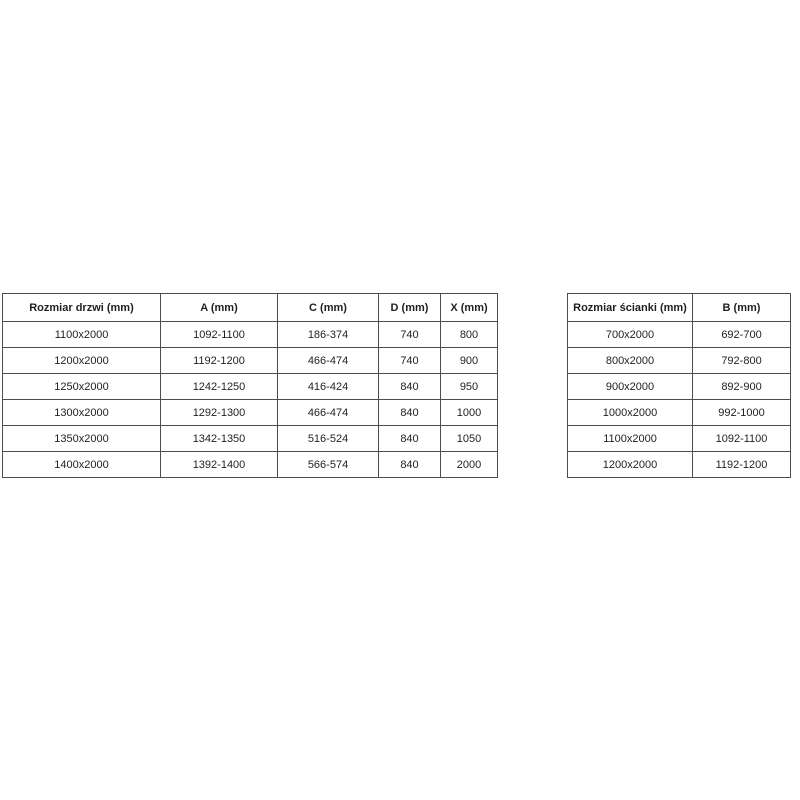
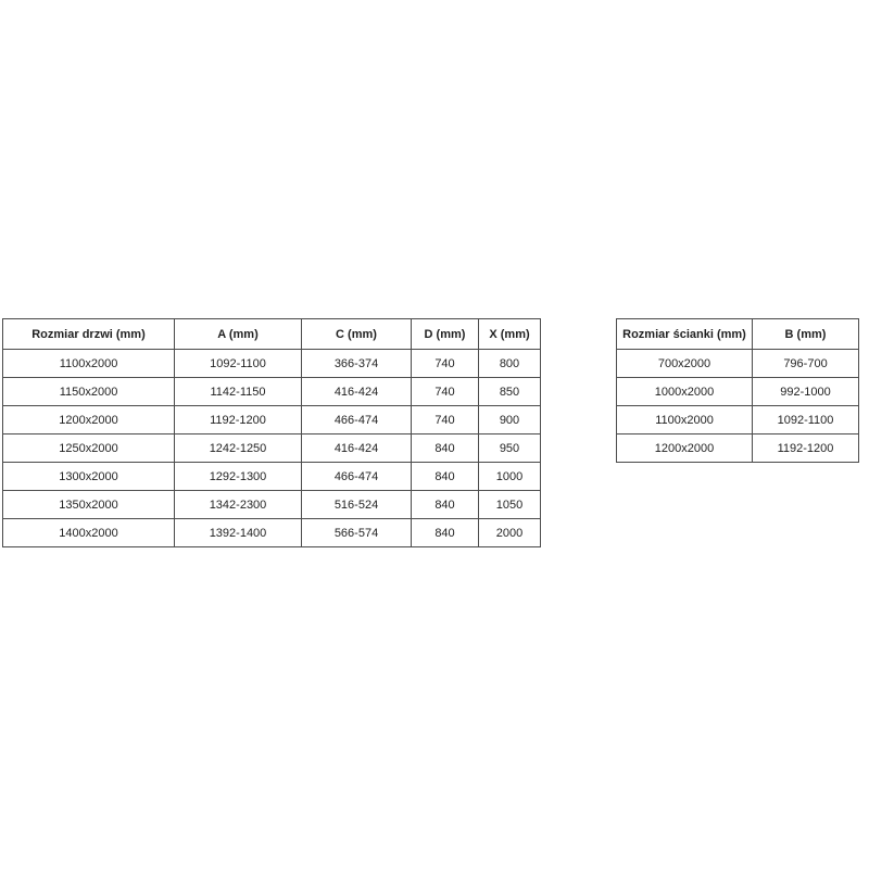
  Rozmiar drzwi (mm)	A (mm)	C (mm)	D (mm)	X (mm)
- 1100x2000	1092-1100	186-374	740	800
+ 1100x2000	1092-1100	366-374	740	800
+ 1150x2000	1142-1150	416-424	740	850
  1200x2000	1192-1200	466-474	740	900
  1250x2000	1242-1250	416-424	840	950
  1300x2000	1292-1300	466-474	840	1000
- 1350x2000	1342-1350	516-524	840	1050
+ 1350x2000	1342-2300	516-524	840	1050
  1400x2000	1392-1400	566-574	840	2000
  Rozmiar ścianki (mm)	B (mm)
- 700x2000	692-700
+ 700x2000	796-700
- 800x2000	792-800
- 900x2000	892-900
  1000x2000	992-1000
  1100x2000	1092-1100
  1200x2000	1192-1200
